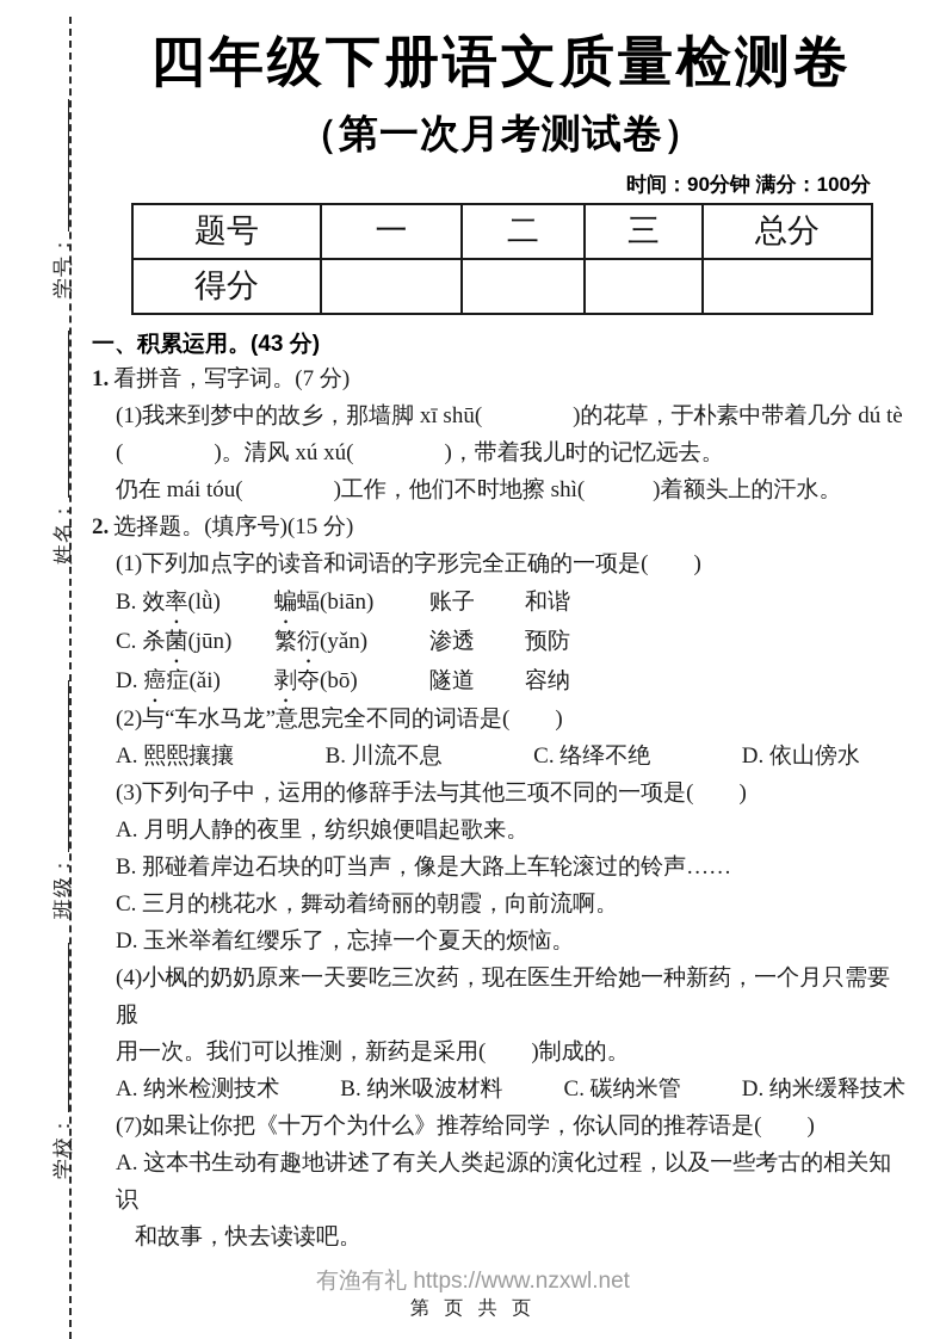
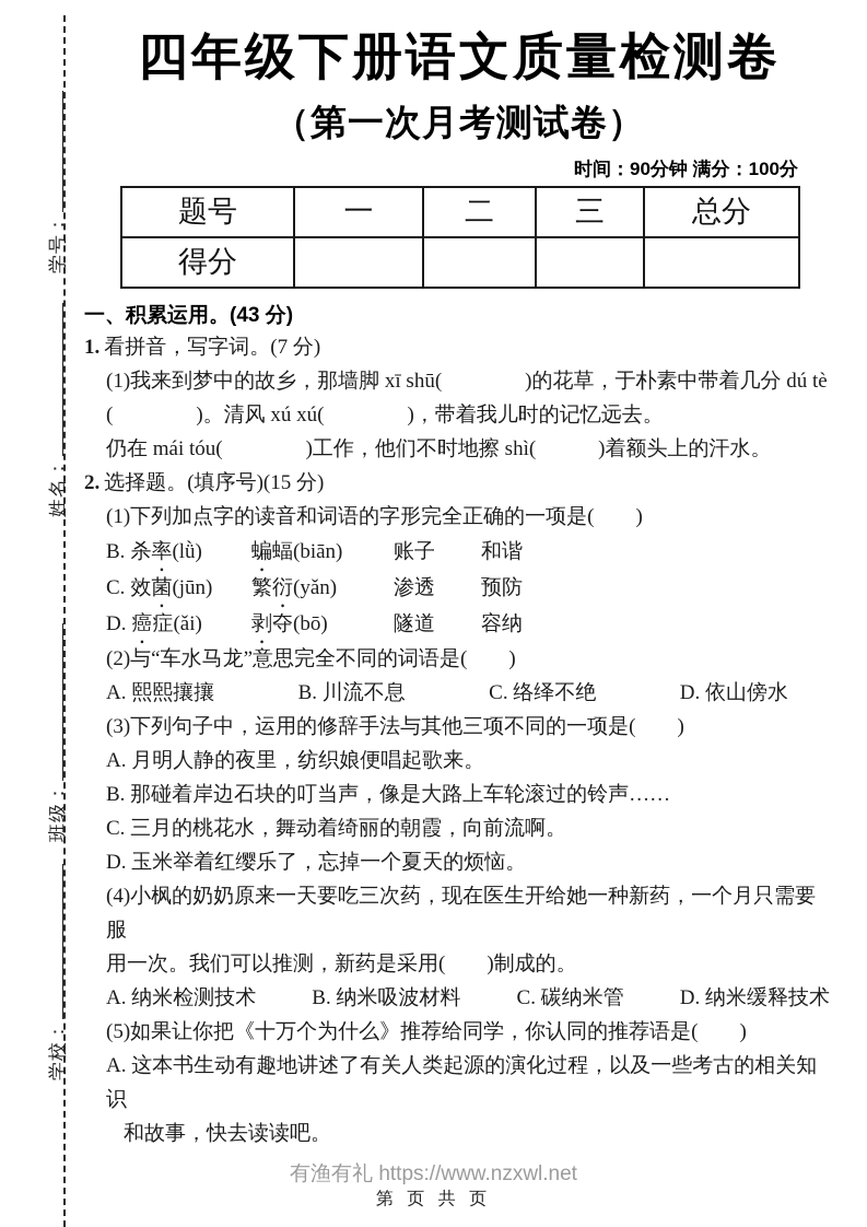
  四年级下册语文质量检测卷
  （第一次月考测试卷）
  时间：90分钟 满分：100分
  题号	一	二	三	总分
  得分
  一、积累运用。(43 分)
  1. 看拼音，写字词。(7 分)
  (1)我来到梦中的故乡，那墙脚 xī shū( )的花草，于朴素中带着几分 dú tè
  ( )。清风 xú xú( )，带着我儿时的记忆远去。
  仍在 mái tóu( )工作，他们不时地擦 shì( )着额头上的汗水。
  2. 选择题。(填序号)(15 分)
  (1)下列加点字的读音和词语的字形完全正确的一项是( )
- B. 效率(lǜ)
+ B. 杀率(lǜ)
  蝙蝠(biān)
  账子
  和谐
- C. 杀菌(jūn)
+ C. 效菌(jūn)
  繁衍(yǎn)
  渗透
  预防
  D. 癌症(ǎi)
  剥夺(bō)
  隧道
  容纳
  (2)与“车水马龙”意思完全不同的词语是( )
  A. 熙熙攘攘
  B. 川流不息
  C. 络绎不绝
  D. 依山傍水
  (3)下列句子中，运用的修辞手法与其他三项不同的一项是( )
  A. 月明人静的夜里，纺织娘便唱起歌来。
  B. 那碰着岸边石块的叮当声，像是大路上车轮滚过的铃声……
  C. 三月的桃花水，舞动着绮丽的朝霞，向前流啊。
  D. 玉米举着红缨乐了，忘掉一个夏天的烦恼。
  (4)小枫的奶奶原来一天要吃三次药，现在医生开给她一种新药，一个月只需要服
  用一次。我们可以推测，新药是采用( )制成的。
  A. 纳米检测技术
  B. 纳米吸波材料
  C. 碳纳米管
  D. 纳米缓释技术
- (7)如果让你把《十万个为什么》推荐给同学，你认同的推荐语是( )
+ (5)如果让你把《十万个为什么》推荐给同学，你认同的推荐语是( )
  A. 这本书生动有趣地讲述了有关人类起源的演化过程，以及一些考古的相关知识
  和故事，快去读读吧。
  有渔有礼 https://www.nzxwl.net
  第 页 共 页
